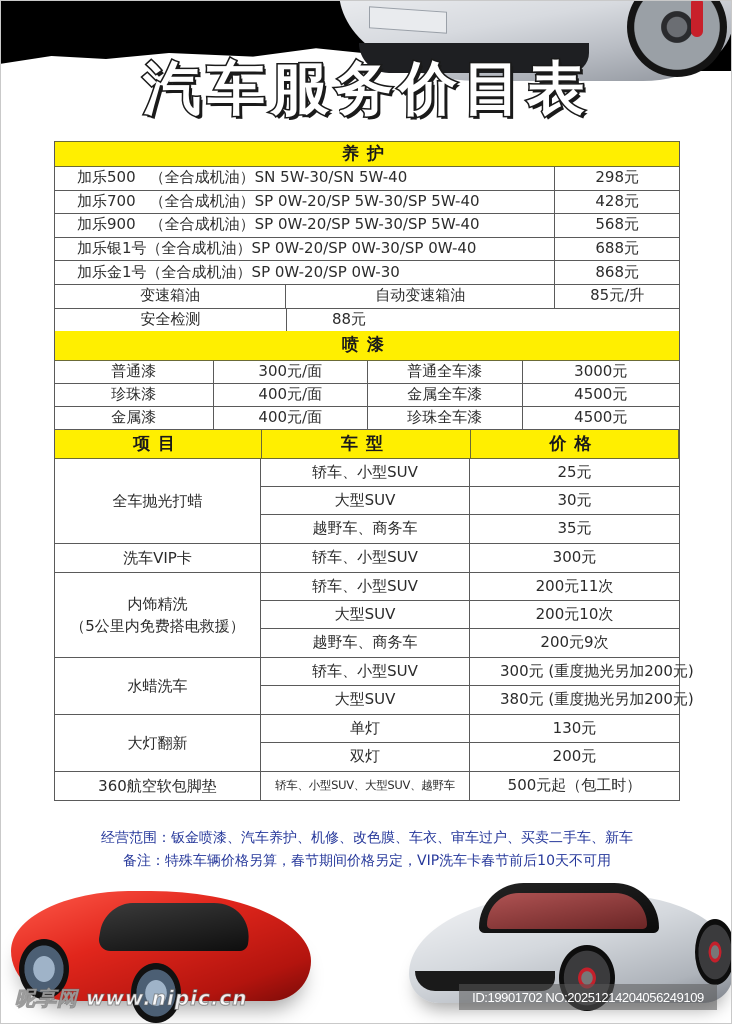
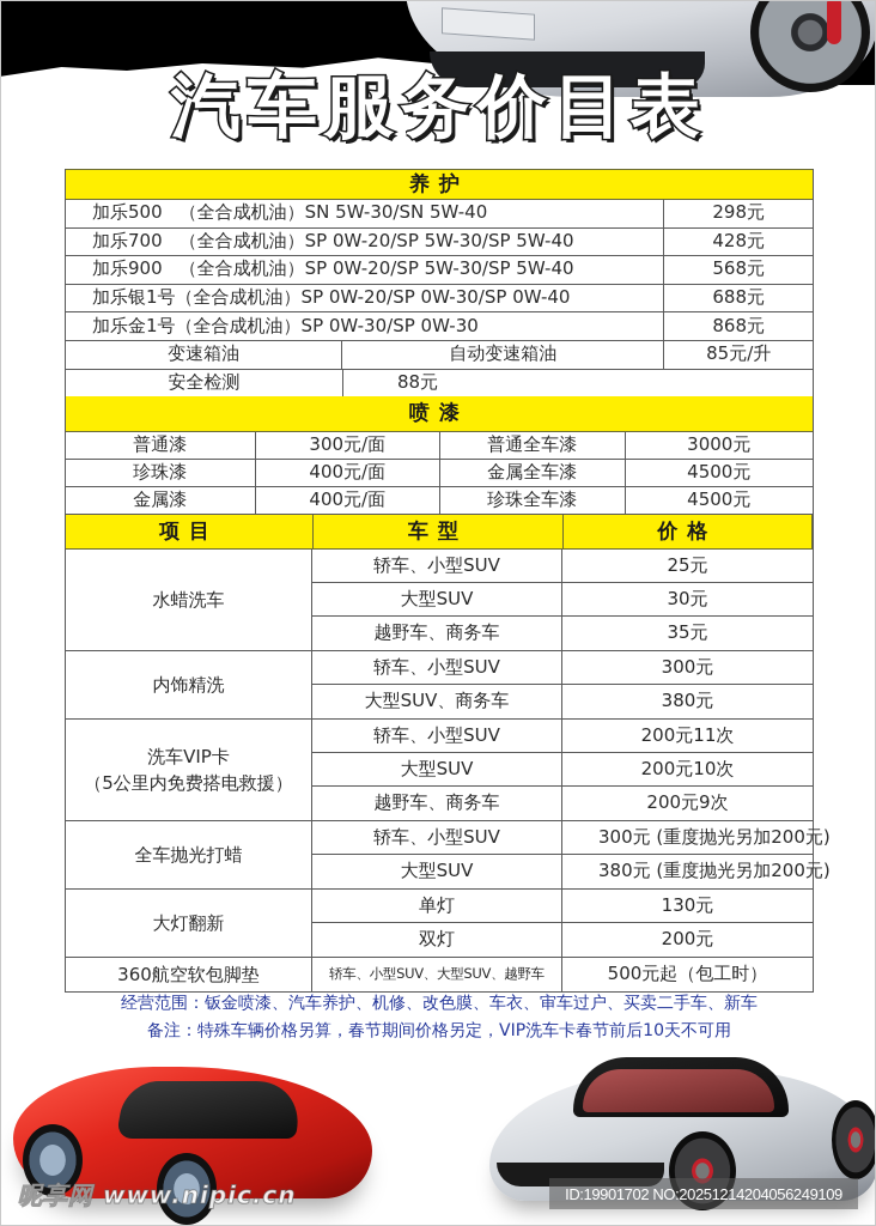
  汽车服务价目表
  养护
  加乐500
  （全合成机油）SN 5W-30/SN 5W-40
  298元
  加乐700
  （全合成机油）SP 0W-20/SP 5W-30/SP 5W-40
  428元
  加乐900
  （全合成机油）SP 0W-20/SP 5W-30/SP 5W-40
  568元
  加乐银1号
  （全合成机油）SP 0W-20/SP 0W-30/SP 0W-40
  688元
  加乐金1号
- （全合成机油）SP 0W-20/SP 0W-30
+ （全合成机油）SP 0W-30/SP 0W-30
  868元
  变速箱油
  自动变速箱油
  85元/升
  安全检测
  88元
  喷漆
  普通漆
  300元/面
  普通全车漆
  3000元
  珍珠漆
  400元/面
  金属全车漆
  4500元
  金属漆
  400元/面
  珍珠全车漆
  4500元
  项目
  车型
  价格
- 全车抛光打蜡
+ 水蜡洗车
  轿车、小型SUV
  25元
  大型SUV
  30元
  越野车、商务车
  35元
- 洗车VIP卡
+ 内饰精洗
  轿车、小型SUV
  300元
+ 大型SUV、商务车
+ 380元
- 内饰精洗
+ 洗车VIP卡
  （5公里内免费搭电救援）
  轿车、小型SUV
  200元11次
  大型SUV
  200元10次
  越野车、商务车
  200元9次
- 水蜡洗车
+ 全车抛光打蜡
  轿车、小型SUV
  300元 (重度抛光另加200元)
  大型SUV
  380元 (重度抛光另加200元)
  大灯翻新
  单灯
  130元
  双灯
  200元
  360航空软包脚垫
  轿车、小型SUV、大型SUV、越野车
  500元起（包工时）
  经营范围：钣金喷漆、汽车养护、机修、改色膜、车衣、审车过户、买卖二手车、新车
  备注：特殊车辆价格另算，春节期间价格另定，VIP洗车卡春节前后10天不可用
  昵享网 www.nipic.cn
  ID:19901702 NO:20251214204056249109
